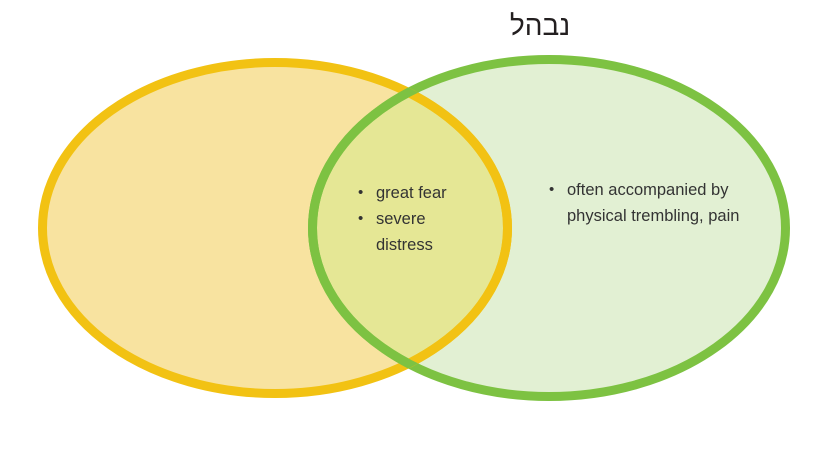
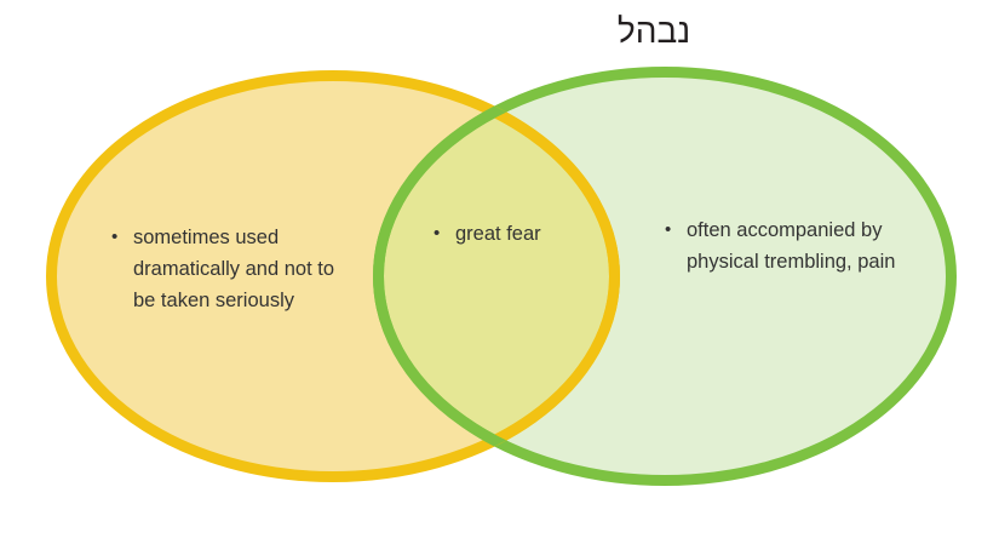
  נבהל
+ sometimes used dramatically and not to be taken seriously
  great fear
- severe distress
  often accompanied by physical trembling, pain
